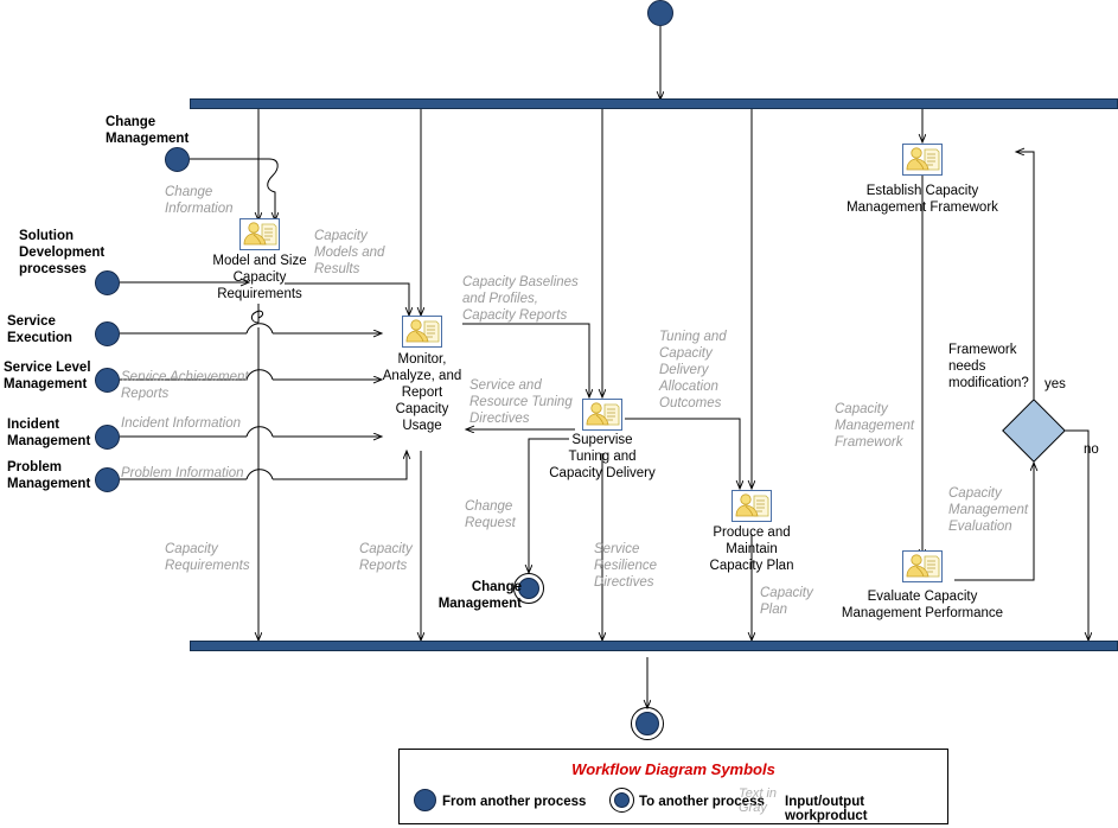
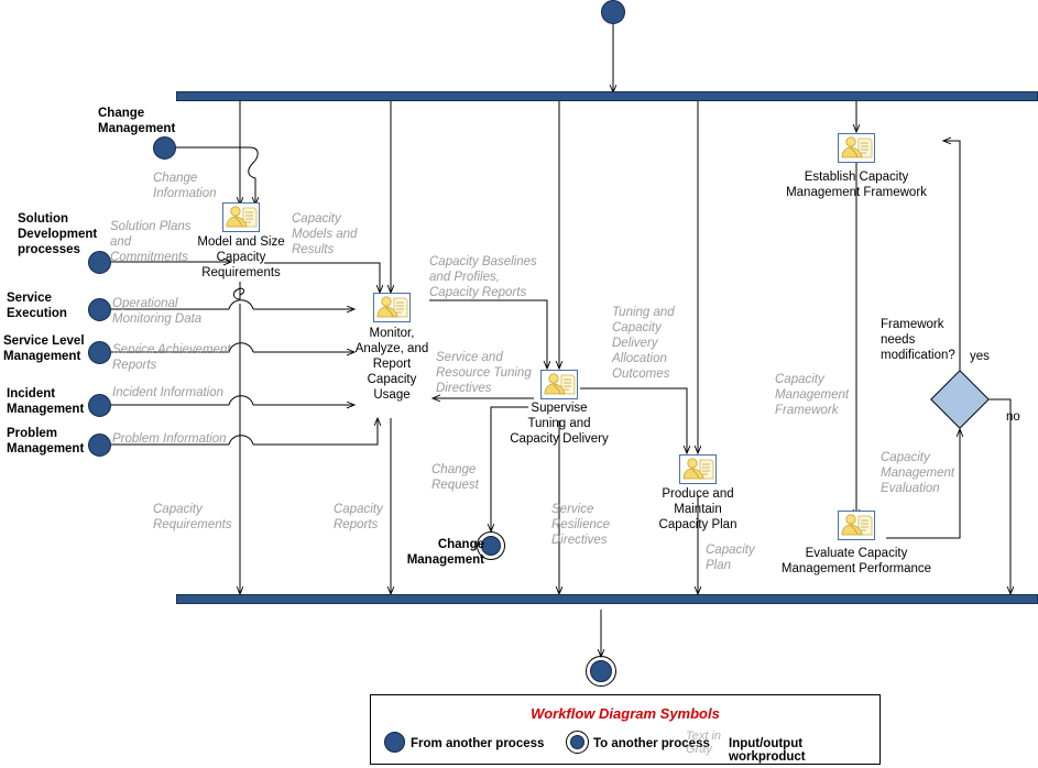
  Change
  Management
  Solution
  Development
  processes
  Service
  Execution
  Service Level
  Management
  Incident
  Management
  Problem
  Management
  Change
  Management
  Model and Size
  Capacity
  Requirements
  Monitor,
  Analyze, and
  Report
  Capacity
  Usage
  Supervise
  Tuning and
  Capacity Delivery
  Produce and
  Maintain
  Capacity Plan
  Establish Capacity
  Management Framework
  Evaluate Capacity
  Management Performance
  Framework
  needs
  modification?
  yes
  no
  Change
  Information
+ Solution Plans
+ and
+ Commitments
+ Operational
+ Monitoring Data
  Service Achievement
  Reports
  Incident Information
  Problem Information
  Capacity
  Models and
  Results
  Capacity Baselines
  and Profiles,
  Capacity Reports
  Service and
  Resource Tuning
  Directives
  Tuning and
  Capacity
  Delivery
  Allocation
  Outcomes
  Change
  Request
  Service
  Resilience
  Directives
  Capacity
  Requirements
  Capacity
  Reports
  Capacity
  Plan
  Capacity
  Management
  Framework
  Capacity
  Management
  Evaluation
  Workflow Diagram Symbols
  From another process
  To another process
  Text in
  Gray
  Input/output workproduct
